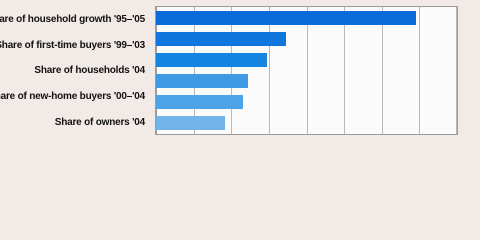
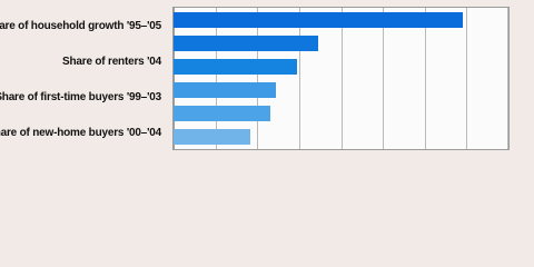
  are of household growth '95–'05
+ Share of renters '04
  hare of first-time buyers '99–'03
- Share of households '04
  are of new-home buyers '00–'04
- Share of owners '04
